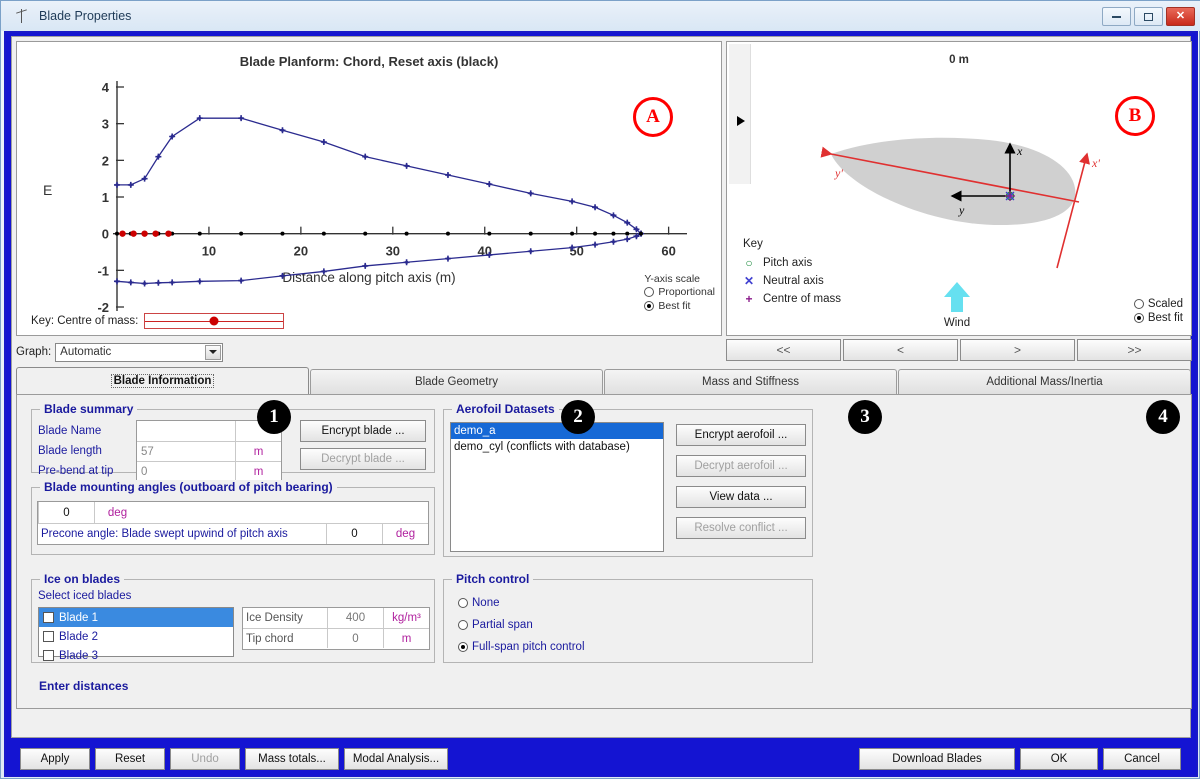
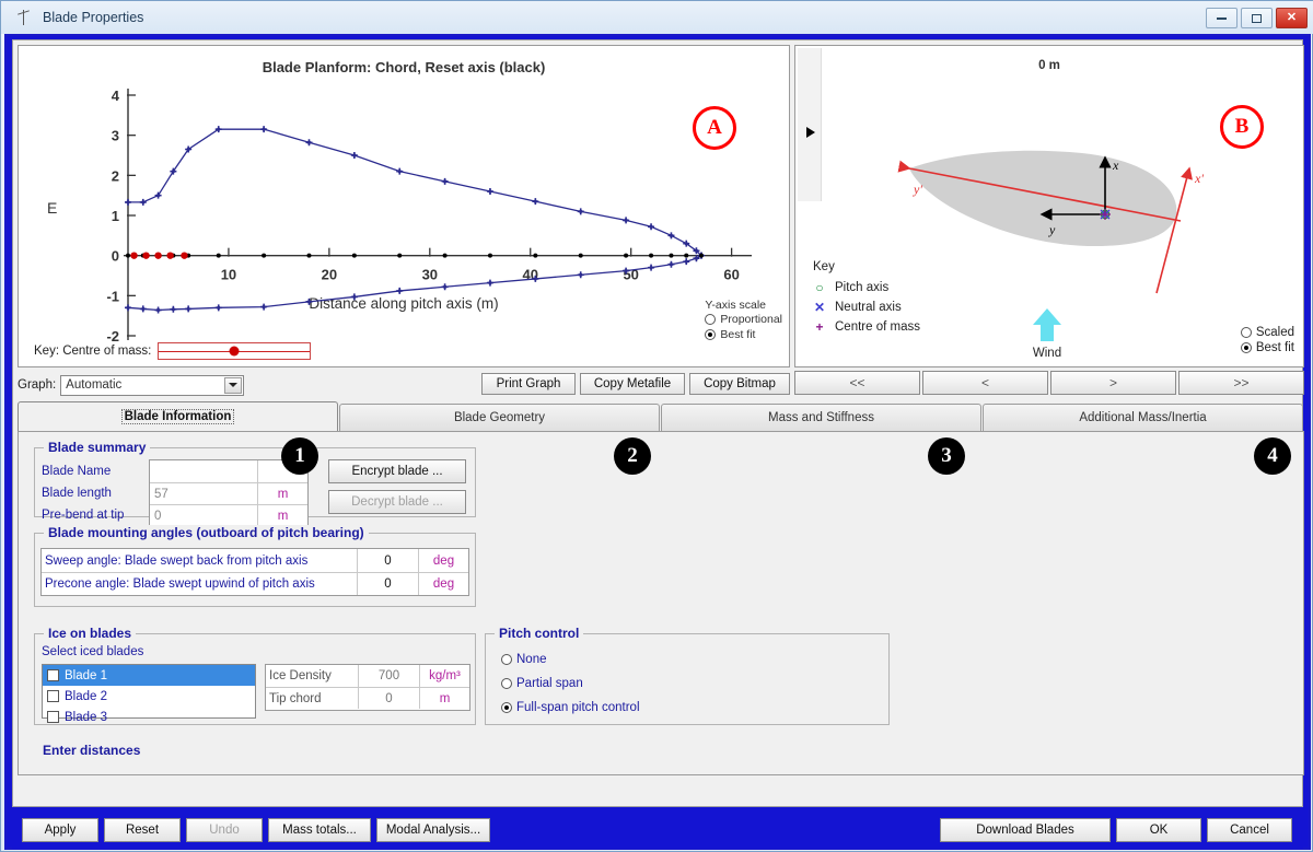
  Blade Properties
  ✕
  Blade Planform: Chord, Reset axis (black)
  E
  Distance along pitch axis (m)
  -2
  -1
  0
  1
  2
  3
  4
  10
  20
  30
  40
  50
  60
  A
  Y-axis scale
  Proportional
  Best fit
  Key: Centre of mass:
  0 m
  x
  y
  x'
  y'
  B
  Key
  ○
  Pitch axis
  ✕
  Neutral axis
  +
  Centre of mass
  Wind
  Scaled
  Best fit
  Graph:
  Automatic
+ Print Graph
+ Copy Metafile
+ Copy Bitmap
  <<
  <
  >
  >>
  Blade Information
  Blade Geometry
  Mass and Stiffness
  Additional Mass/Inertia
  1
  2
  3
  4
  Blade summary
  Blade Name
  Blade length
  Pre-bend at tip
  57
  m
  0
  m
  Encrypt blade ...
  Decrypt blade ...
  Blade mounting angles (outboard of pitch bearing)
+ Sweep angle: Blade swept back from pitch axis
  0
  deg
  Precone angle: Blade swept upwind of pitch axis
  0
  deg
- Aerofoil Datasets
- demo_a
- demo_cyl (conflicts with database)
- Encrypt aerofoil ...
- Decrypt aerofoil ...
- View data ...
- Resolve conflict ...
  Ice on blades
  Select iced blades
  Blade 1
  Blade 2
  Blade 3
  Ice Density
- 400
+ 700
  kg/m³
  Tip chord
  0
  m
  Pitch control
  None
  Partial span
  Full-span pitch control
  Enter distances
  Apply
  Reset
  Undo
  Mass totals...
  Modal Analysis...
  Download Blades
  OK
  Cancel
